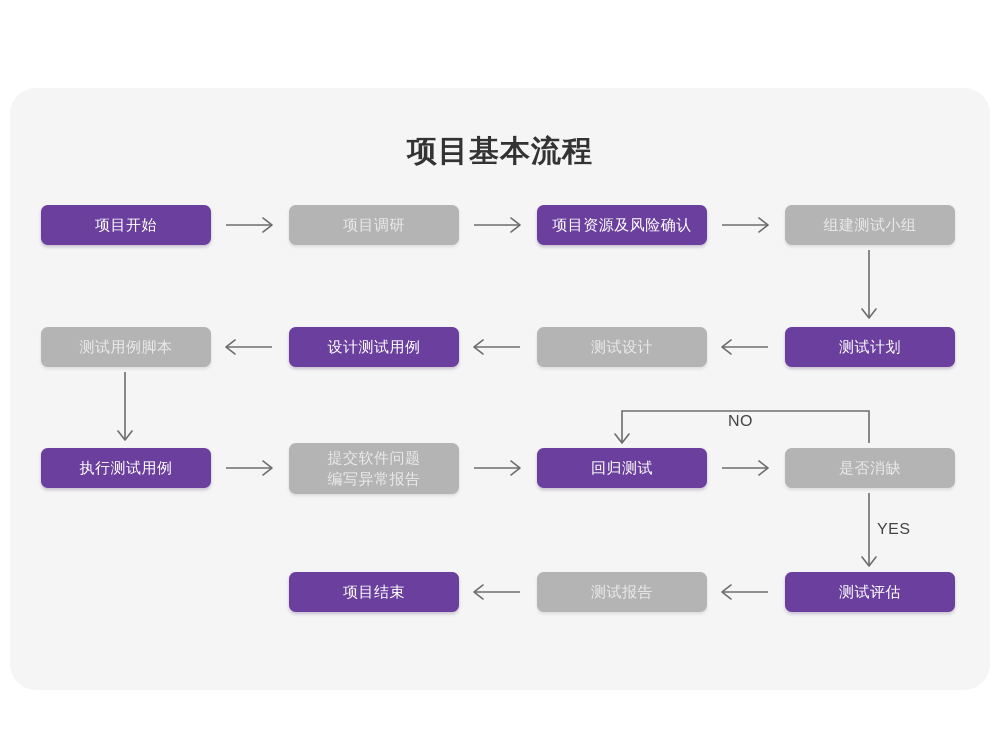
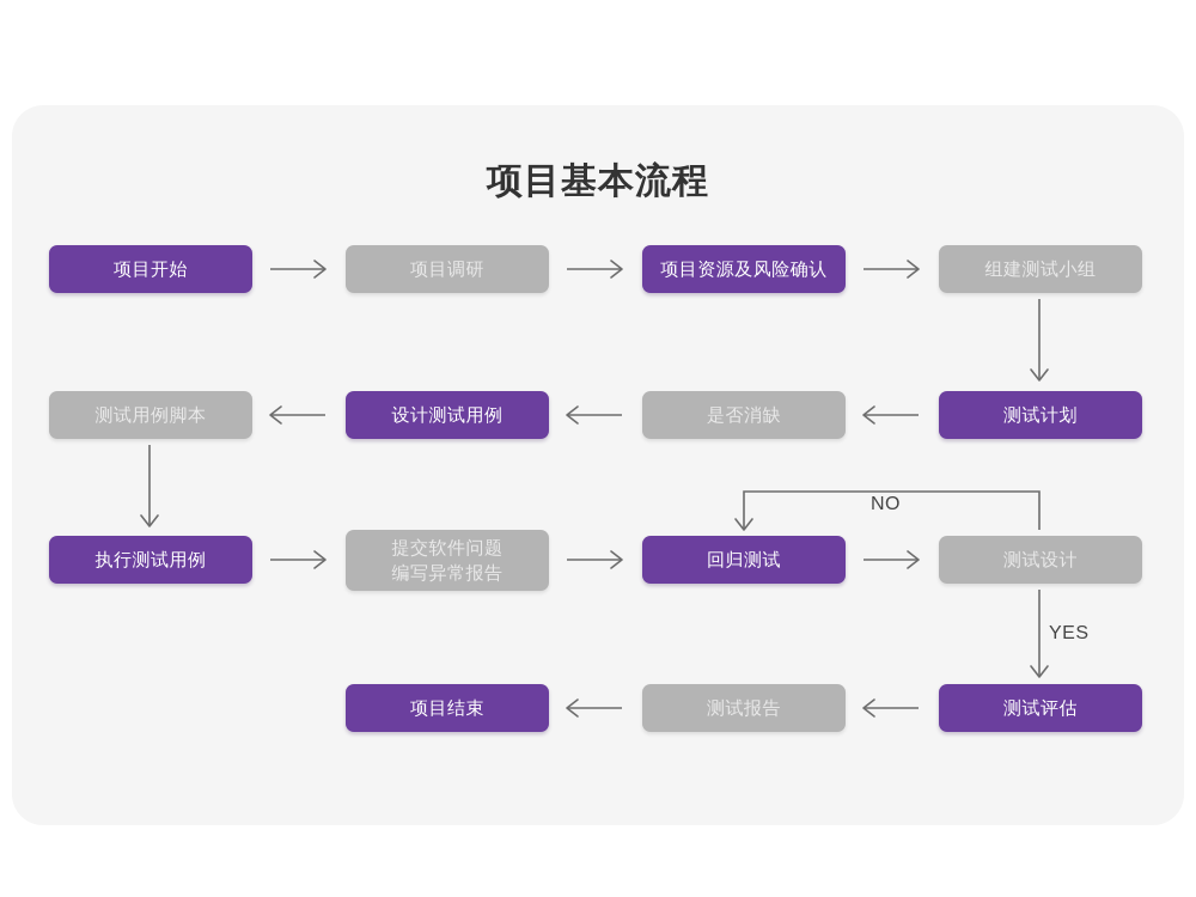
  项目基本流程
  NO
  YES
  项目开始
  项目调研
  项目资源及风险确认
  组建测试小组
  测试用例脚本
  设计测试用例
- 测试设计
+ 是否消缺
  测试计划
  执行测试用例
  提交软件问题
  编写异常报告
  回归测试
- 是否消缺
+ 测试设计
  项目结束
  测试报告
  测试评估
